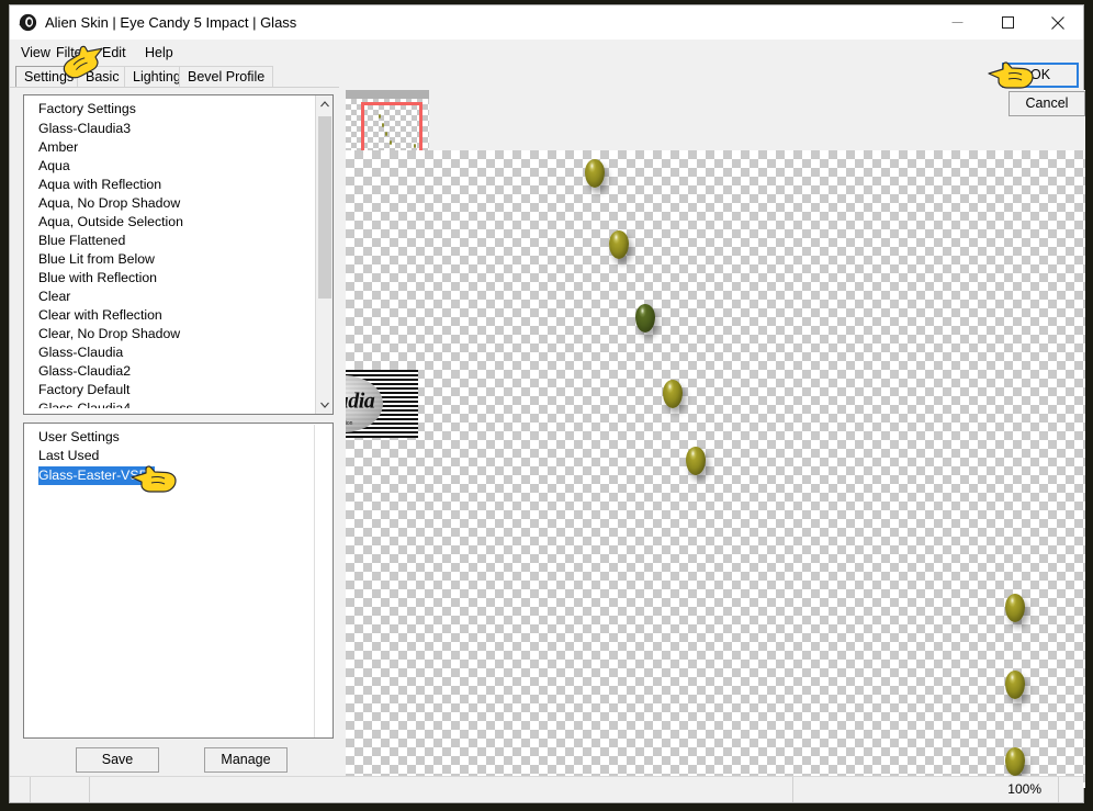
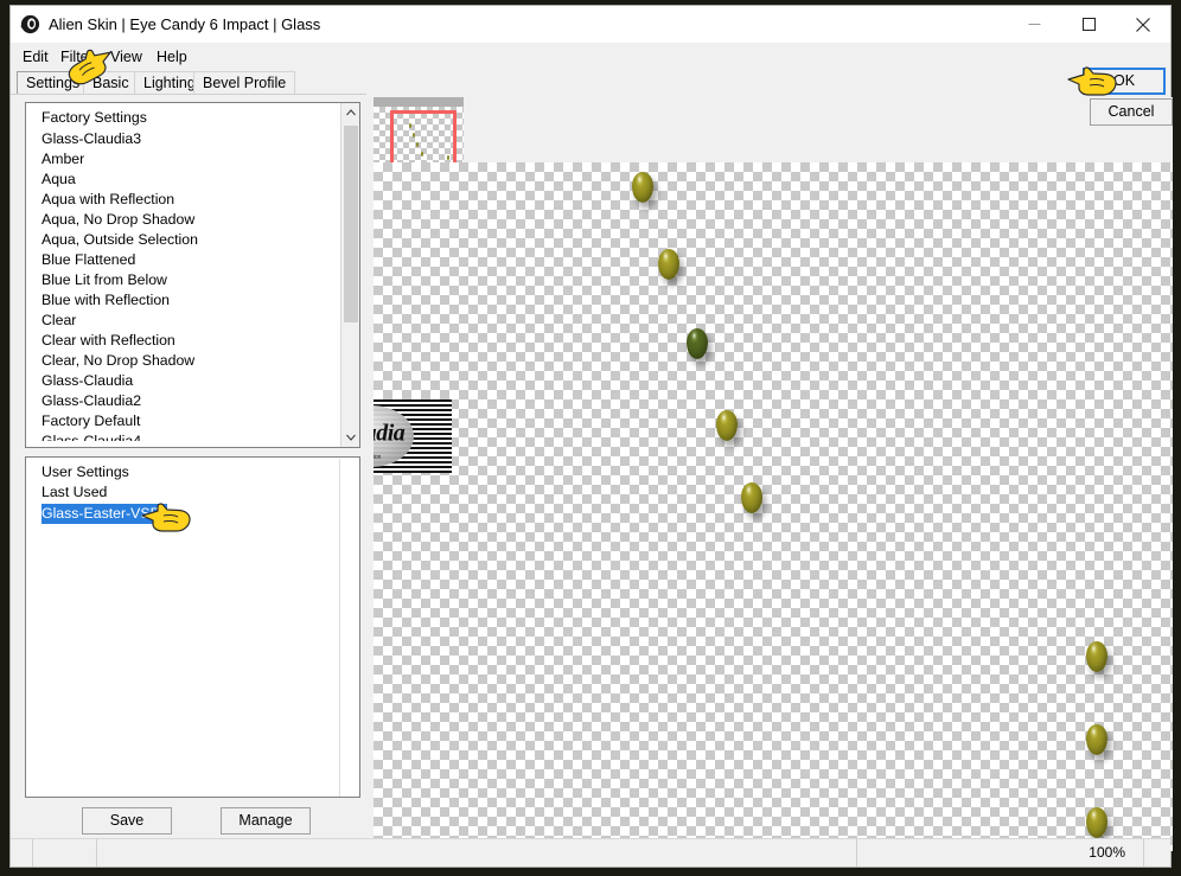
- Alien Skin | Eye Candy 5 Impact | Glass
+ Alien Skin | Eye Candy 6 Impact | Glass
- View
+ Edit
  Filte
- Edit
+ View
  Help
  Setting
  Basic
  Lighting
  Bevel Profile
  Factory Settings
  Glass-Claudia3
  Amber
  Aqua
  Aqua with Reflection
  Aqua, No Drop Shadow
  Aqua, Outside Selection
  Blue Flattened
  Blue Lit from Below
  Blue with Reflection
  Clear
  Clear with Reflection
  Clear, No Drop Shadow
  Glass-Claudia
  Glass-Claudia2
  Factory Default
  User Settings
  Last Used
  Glass-Easter-VS
  Save
  Manage
  OK
  Cancel
  100%
